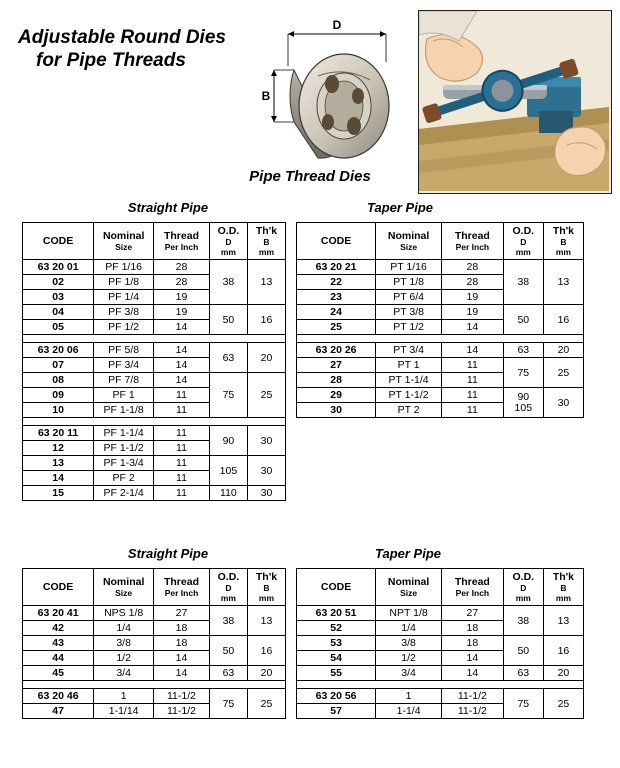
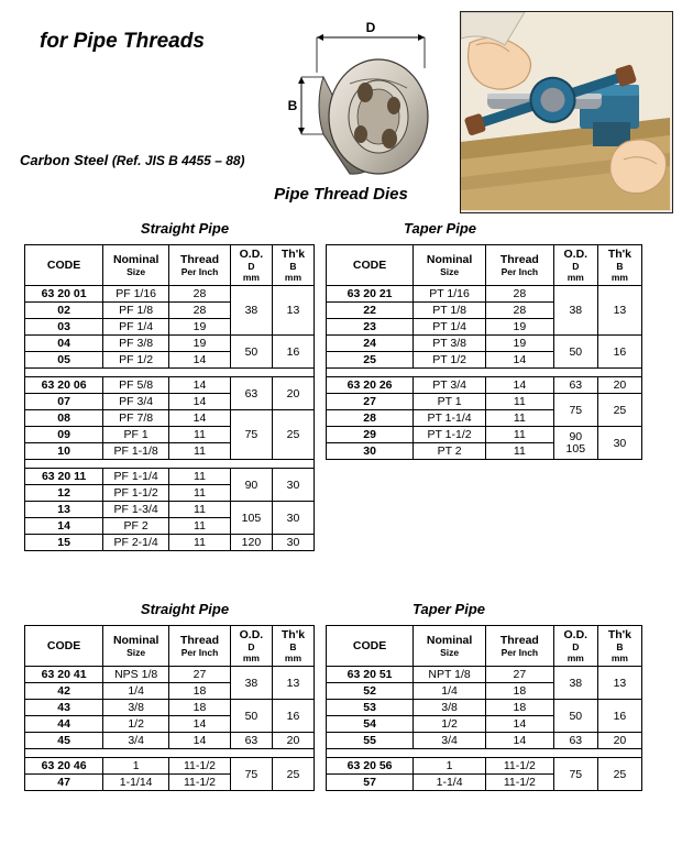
- Adjustable Round Dies
  for Pipe Threads
+ Carbon Steel (Ref. JIS B 4455 – 88)
  D
  B
  Pipe Thread Dies
  Straight Pipe
  Taper Pipe
  CODE	NominalSize	ThreadPer Inch	O.D.Dmm	Th'kBmm
  63 20 01	PF 1/16	28	38	13
  02	PF 1/8	28
  03	PF 1/4	19
  04	PF 3/8	19	50	16
  05	PF 1/2	14
  63 20 06	PF 5/8	14	63	20
  07	PF 3/4	14
  08	PF 7/8	14	75	25
  09	PF 1	11
  10	PF 1-1/8	11
  63 20 11	PF 1-1/4	11	90	30
  12	PF 1-1/2	11
  13	PF 1-3/4	11	105	30
  14	PF 2	11
- 15	PF 2-1/4	11	110	30
+ 15	PF 2-1/4	11	120	30
  CODE	NominalSize	ThreadPer Inch	O.D.Dmm	Th'kBmm
  63 20 21	PT 1/16	28	38	13
  22	PT 1/8	28
- 23	PT 6/4	19
+ 23	PT 1/4	19
  24	PT 3/8	19	50	16
  25	PT 1/2	14
  63 20 26	PT 3/4	14	63	20
  27	PT 1	11	75	25
  28	PT 1-1/4	11
  29	PT 1-1/2	11	90 105	30
  30	PT 2	11
  Straight Pipe
  Taper Pipe
  CODE	NominalSize	ThreadPer Inch	O.D.Dmm	Th'kBmm
  63 20 41	NPS 1/8	27	38	13
  42	1/4	18
  43	3/8	18	50	16
  44	1/2	14
  45	3/4	14	63	20
  63 20 46	1	11-1/2	75	25
  47	1-1/14	11-1/2
  CODE	NominalSize	ThreadPer Inch	O.D.Dmm	Th'kBmm
  63 20 51	NPT 1/8	27	38	13
  52	1/4	18
  53	3/8	18	50	16
  54	1/2	14
  55	3/4	14	63	20
  63 20 56	1	11-1/2	75	25
  57	1-1/4	11-1/2
